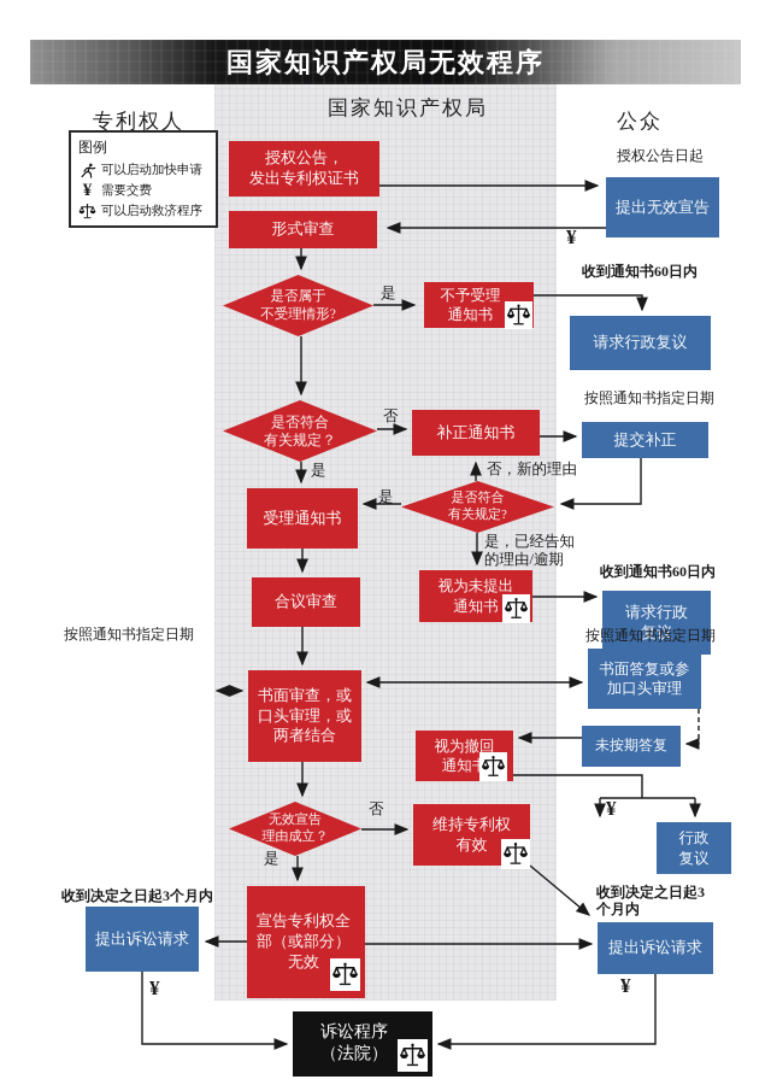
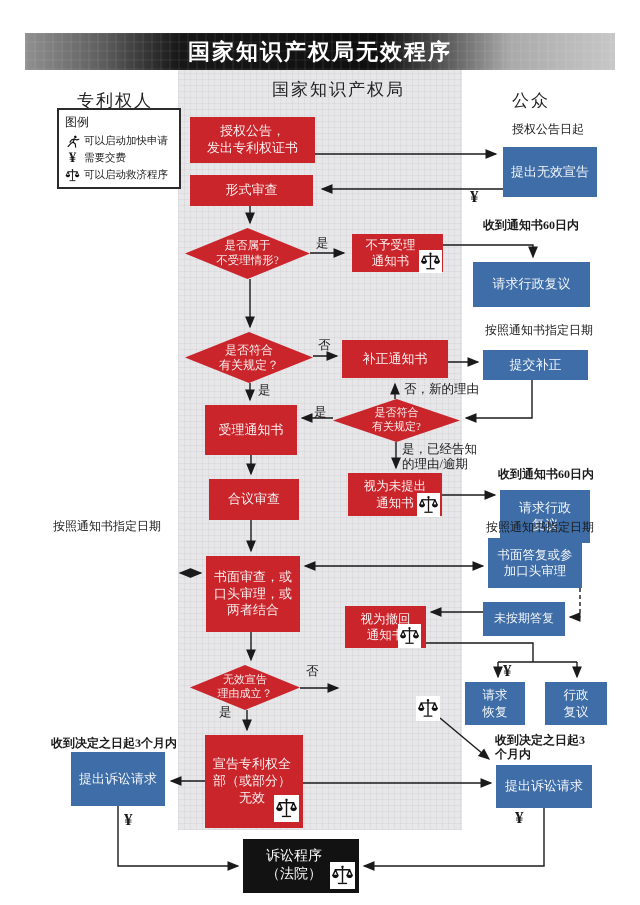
  国家知识产权局无效程序
  专利权人
  国家知识产权局
  公众
  图例
  可以启动加快申请
  ¥
  需要交费
  可以启动救济程序
  授权公告，
  发出专利权证书
  形式审查
  是否属于
  不受理情形?
  不予受理
  通知书
  是否符合
  有关规定？
  补正通知书
  受理通知书
  是否符合
  有关规定?
  视为未提出
  通知书
  合议审查
  书面审查，或
  口头审理，或
  两者结合
  视为撤回
  无效宣告
  理由成立？
- 维持专利权
- 有效
  宣告专利权全
  部（或部分）
  无效
  诉讼程序
  （法院）
  授权公告日起
  提出无效宣告
  收到通知书60日内
  请求行政复议
  按照通知书指定日期
  提交补正
  收到通知书60日内
  请求行政
  复议
  按照通知书指定日期
  书面答复或参
  加口头审理
  未按期答复
+ 请求
+ 恢复
  行政
  复议
  收到决定之日起3
  个月内
  提出诉讼请求
  按照通知书指定日期
  收到决定之日起3个月内
  提出诉讼请求
  是
  否
  是
  否，新的理由
  是
  是，已经告知
  的理由/逾期
  否
  是
  ¥
  ¥
  ¥
  ¥
